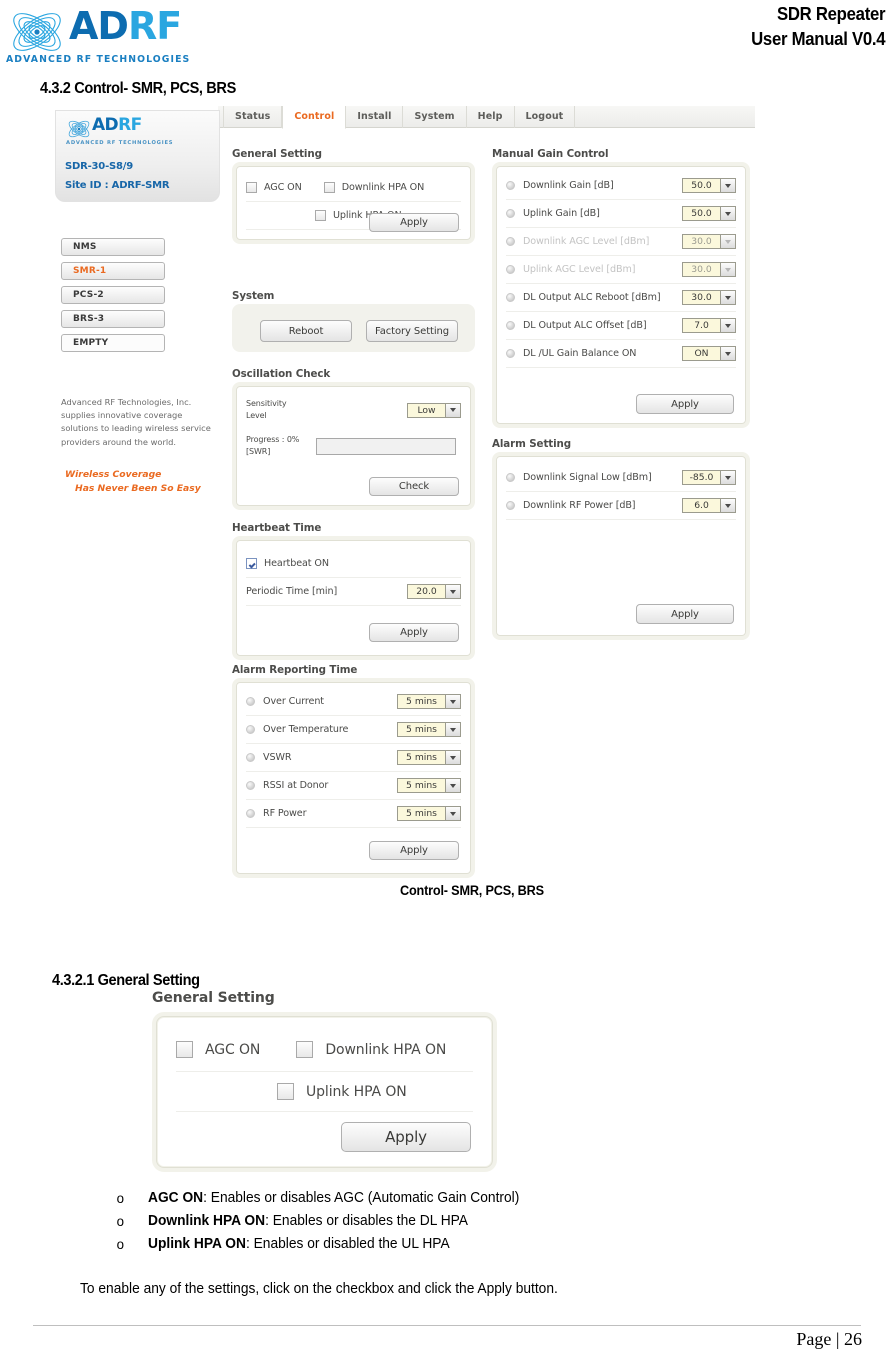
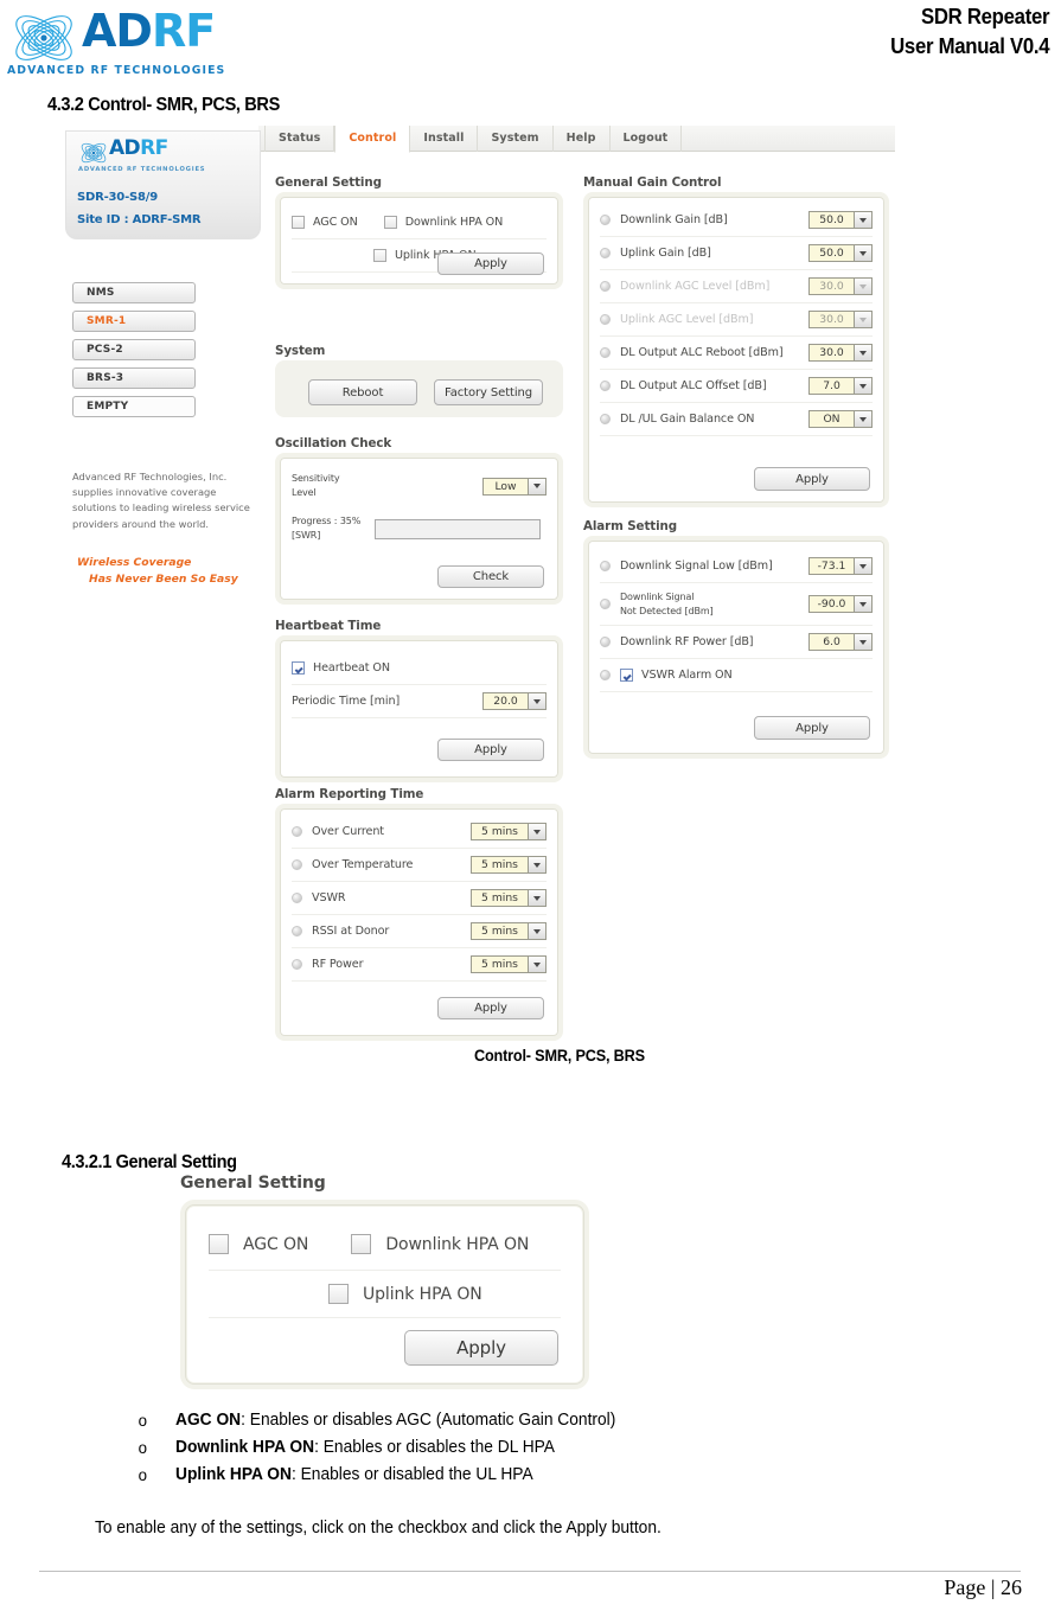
  ADRF
  ADVANCED RF TECHNOLOGIES
  SDR Repeater
  User Manual V0.4
  4.3.2 Control- SMR, PCS, BRS
  Status
  Control
  Install
  System
  Help
  Logout
  ADRF
  SDR-30-S8/9
  Site ID : ADRF-SMR
  NMS
  SMR-1
  PCS-2
  BRS-3
  EMPTY
  Advanced RF Technologies, Inc. supplies innovative coverage solutions to leading wireless service providers around the world.
  Wireless Coverage
  Has Never Been So Easy
  General Setting
  AGC ON
  Downlink HPA ON
  Apply
  System
  Reboot
  Factory Setting
  Oscillation Check
  Sensitivity
  Level
  Low
- Progress : 0%
+ Progress : 35%
  [SWR]
  Check
  Heartbeat Time
  Heartbeat ON
  Periodic Time [min]
  20.0
  Apply
  Alarm Reporting Time
  Over Current
  5 mins
  Over Temperature
  5 mins
  VSWR
  5 mins
  RSSI at Donor
  5 mins
  RF Power
  5 mins
  Apply
  Manual Gain Control
  Downlink Gain [dB]
  50.0
  Uplink Gain [dB]
  50.0
  Downlink AGC Level [dBm]
  30.0
  Uplink AGC Level [dBm]
  30.0
  DL Output ALC Reboot [dBm]
  30.0
  DL Output ALC Offset [dB]
  7.0
  DL /UL Gain Balance ON
  ON
  Apply
  Alarm Setting
  Downlink Signal Low [dBm]
- -85.0
+ -73.1
+ Downlink Signal
+ Not Detected [dBm]
+ -90.0
  Downlink RF Power [dB]
  6.0
+ VSWR Alarm ON
  Apply
  Control- SMR, PCS, BRS
  4.3.2.1 General Setting
  General Setting
  AGC ON
  Downlink HPA ON
  Uplink HPA ON
  Apply
  o
  AGC ON: Enables or disables AGC (Automatic Gain Control)
  o
  Downlink HPA ON: Enables or disables the DL HPA
  o
  Uplink HPA ON: Enables or disabled the UL HPA
  To enable any of the settings, click on the checkbox and click the Apply button.
  Page | 26
